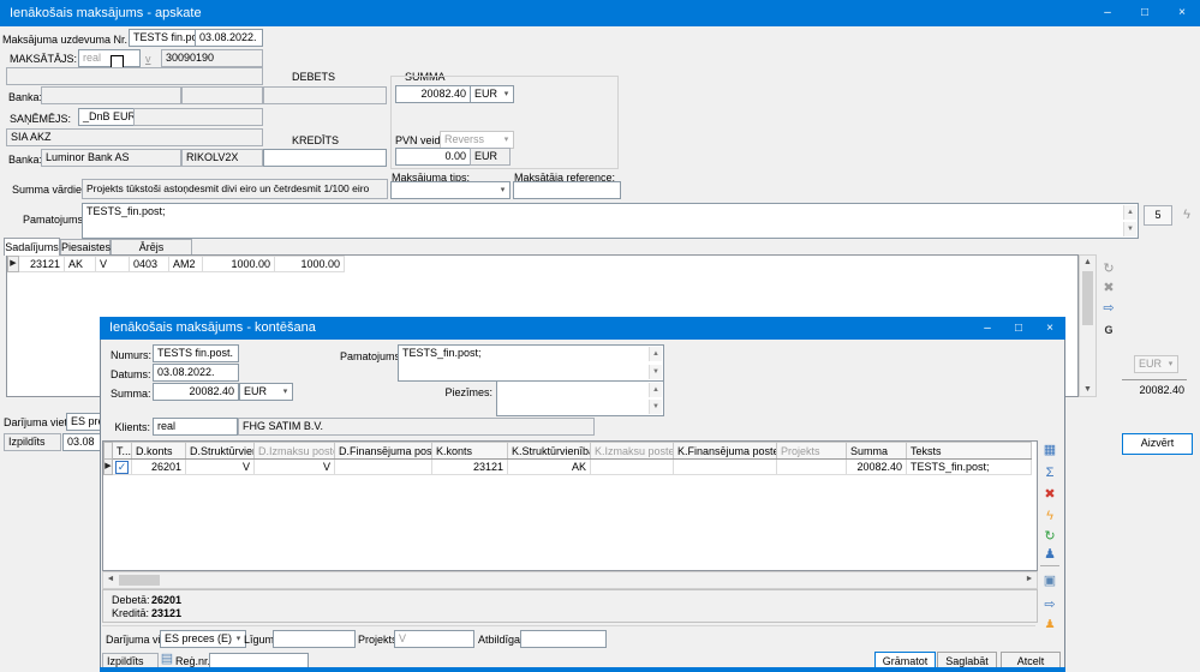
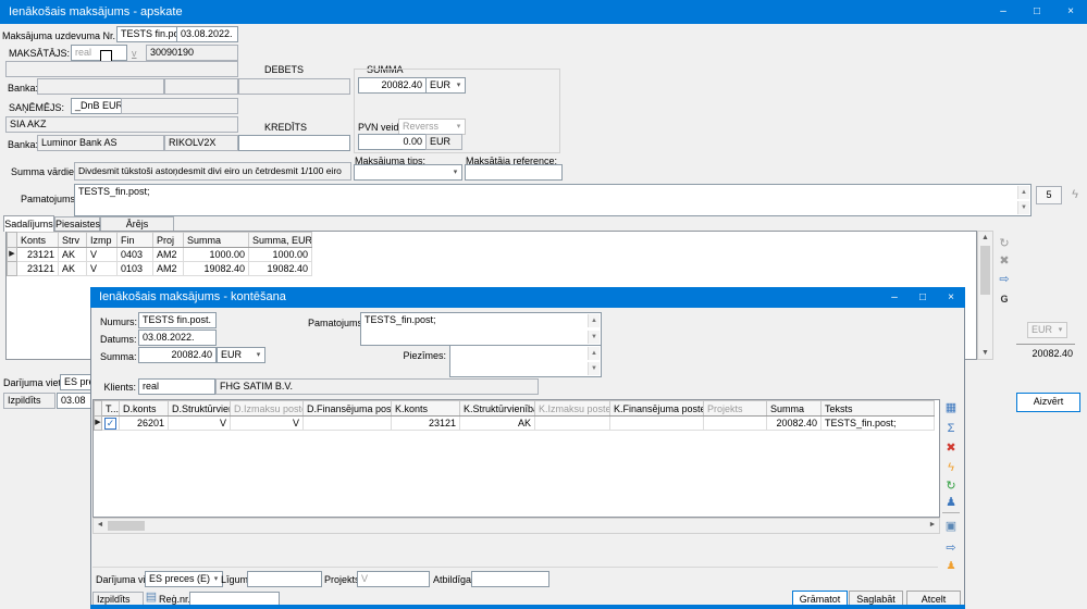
  Ienākošais maksājums - apskate
  –
  □
  ×
  Maksājuma uzdevuma Nr
  TESTS fin.p
  03.08.2022.
  MAKSĀTĀJS:
  real
  v
  30090190
  DEBETS
  SUMMA
  Banka
  20082.40
  EUR
  SAŅĒMĒJS:
  _DnB EUR
  SIA AKZ
  KREDĪTS
  PVN veid
  Reverss
  Banka
  Luminor Bank AS
  RIKOLV2X
  0.00
  EUR
  Maksājuma tips:
  Maksātāja reference:
  Summa vārdie
- Projekts tūkstoši astoņdesmit divi eiro un četrdesmit 1/100 eiro
+ Divdesmit tūkstoši astoņdesmit divi eiro un četrdesmit 1/100 eiro
  Pamatojums
  TESTS_fin.post;
  5
  ϟ
  Sadalījums
  Piesaistes
+ 	Konts	Strv	Izmp	Fin	Proj	Summa	Summa, EUR
  	23121	AK	V	0403	AM2	1000.00	1000.00
+ 	23121	AK	V	0103	AM2	19082.40	19082.40
  ↻
  ✖
  ⇨
  G
  EUR
  20082.40
  Darījuma vie
  Izpildīts
  03.08
  Aizvērt
  Ienākošais maksājums - kontēšana
  –
  □
  ×
  Numurs:
  TESTS fin.post.
  Datums:
  03.08.2022.
  Summa:
  20082.40
  EUR
  Pamatojum
  TESTS_fin.post;
  Piezīmes:
  Klients:
  real
  FHG SATIM B.V.
  	T...	D.konts	D.Struktūrvie	D.Izmaksu post	D.Finansējuma pos	K.konts	K.Struktūrvienīb	K.Izmaksu poste	K.Finansējuma post	Projekts	Summa	Teksts
  	✓	26201	V	V		23121	AK				20082.40	TESTS_fin.post;
  ▦
  Σ
  ✖
  ϟ
  ↻
  ♟
  ▣
  ⇨
  ♟
- Debetā:
- 26201
- Kreditā:
- 23121
  ES preces (E)
  Līgum
  Projekt
  V
  Atbildīga
  Izpildīts
  ▤
  Reģ.nr
  Grāmatot
  Saglabāt
  Atcelt
